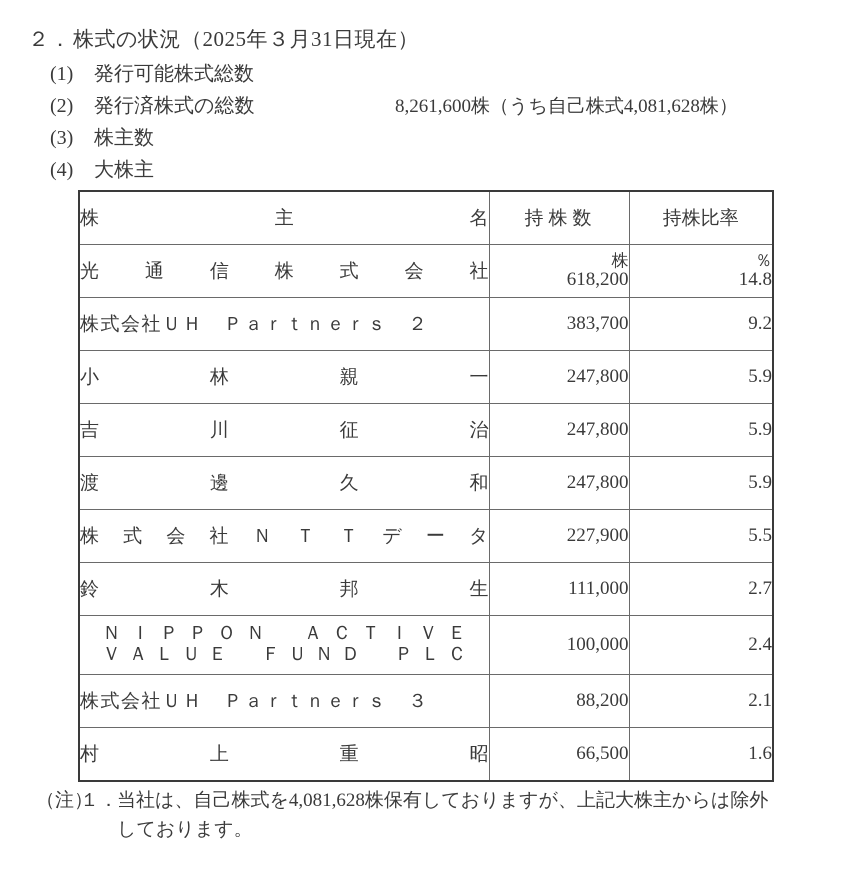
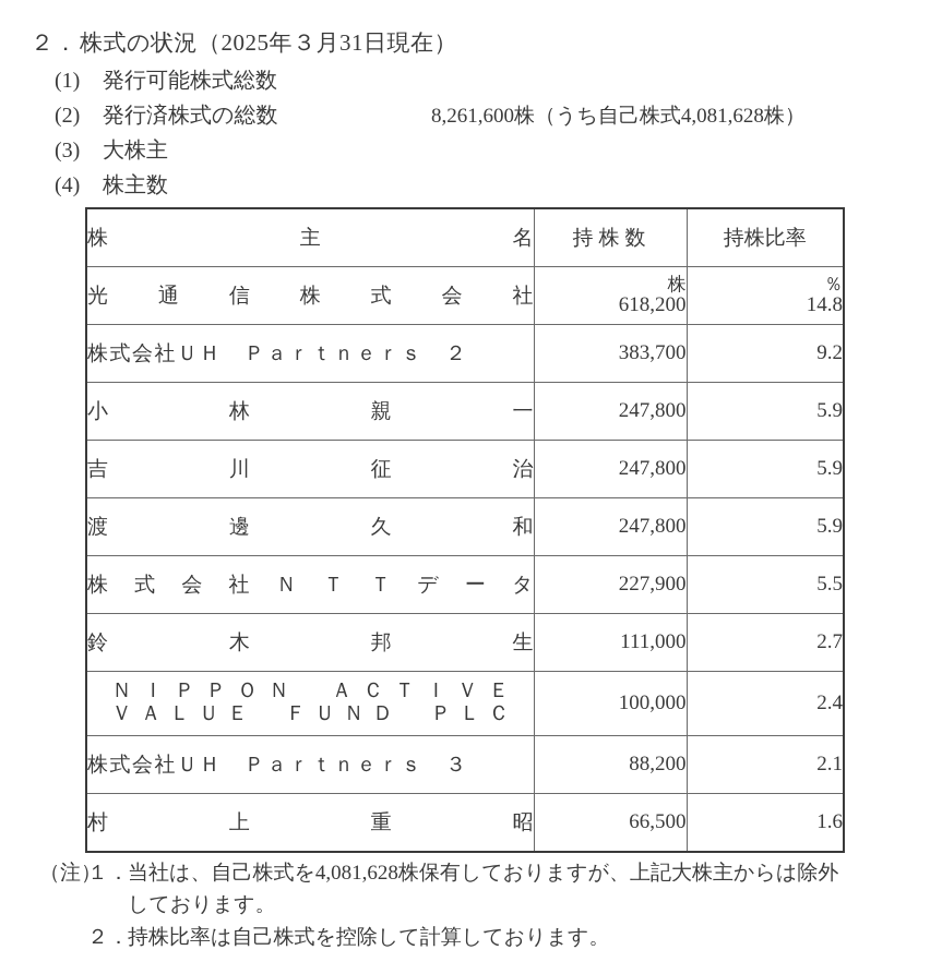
  ２．株式の状況（2025年３月31日現在）
  (1) 発行可能株式総数
  (2) 発行済株式の総数
  8,261,600株
  （うち自己株式4,081,628株）
- (3) 株主数
+ (3) 大株主
- (4) 大株主
+ (4) 株主数
  株主名	持株数	持株比率
  光通信株式会社	株618,200	％14.8
  株式会社ＵＨ Ｐａｒｔｎｅｒｓ ２	383,700	9.2
  小林親一	247,800	5.9
  吉川征治	247,800	5.9
  渡邊久和	247,800	5.9
  株式会社ＮＴＴデータ	227,900	5.5
  鈴木邦生	111,000	2.7
  ＮＩＰＰＯＮ ＡＣＴＩＶＥＶＡＬＵＥ ＦＵＮＤ ＰＬＣ	100,000	2.4
  株式会社ＵＨ Ｐａｒｔｎｅｒｓ ３	88,200	2.1
  村上重昭	66,500	1.6
  （注）
  １．
  当社は、自己株式を4,081,628株保有しておりますが、上記大株主からは除外
  しております。
+ ２．
+ 持株比率は自己株式を控除して計算しております。
